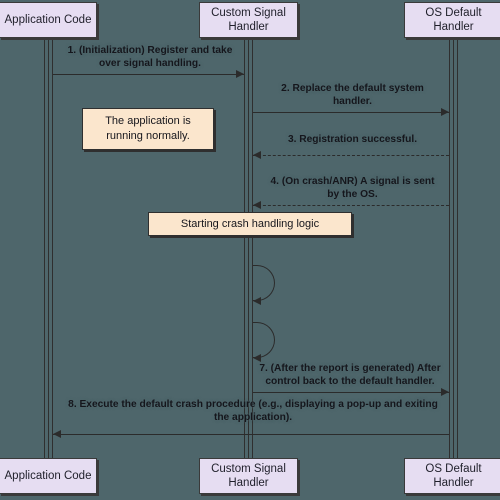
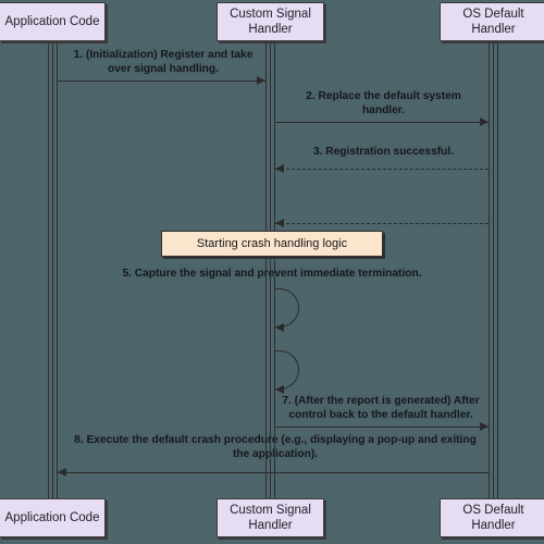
  Application Code
  Custom Signal
  Handler
  OS Default
  Handler
  Application Code
  Custom Signal
  Handler
  OS Default
  Handler
  1. (Initialization) Register and take over signal handling.
  2. Replace the default system handler.
  3. Registration successful.
- 4. (On crash/ANR) A signal is sent by the OS.
- The application is
- running normally.
  Starting crash handling logic
+ 5. Capture the signal and prevent immediate termination.
  7. (After the report is generated) After control back to the default handler.
  8. Execute the default crash procedure (e.g., displaying a pop-up and exiting the application).
